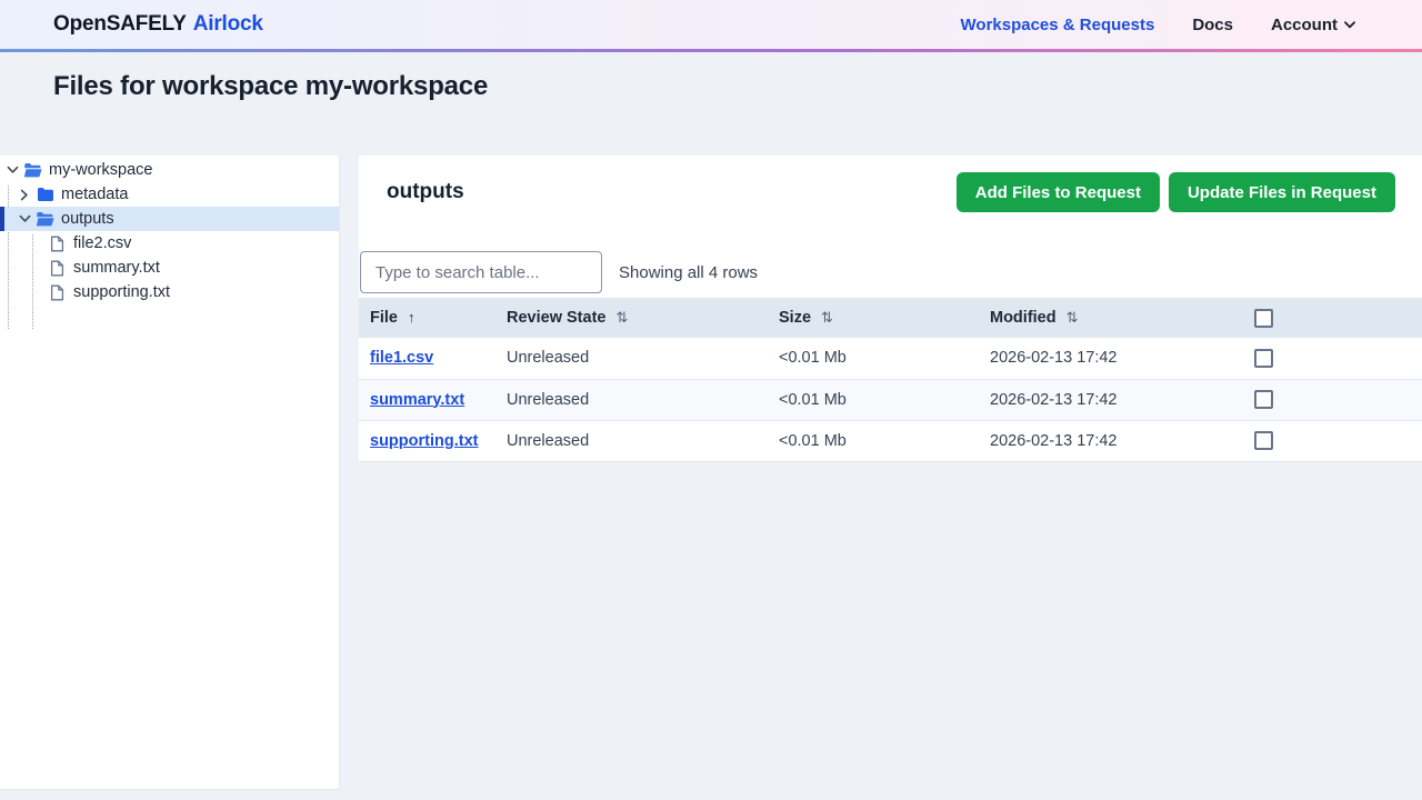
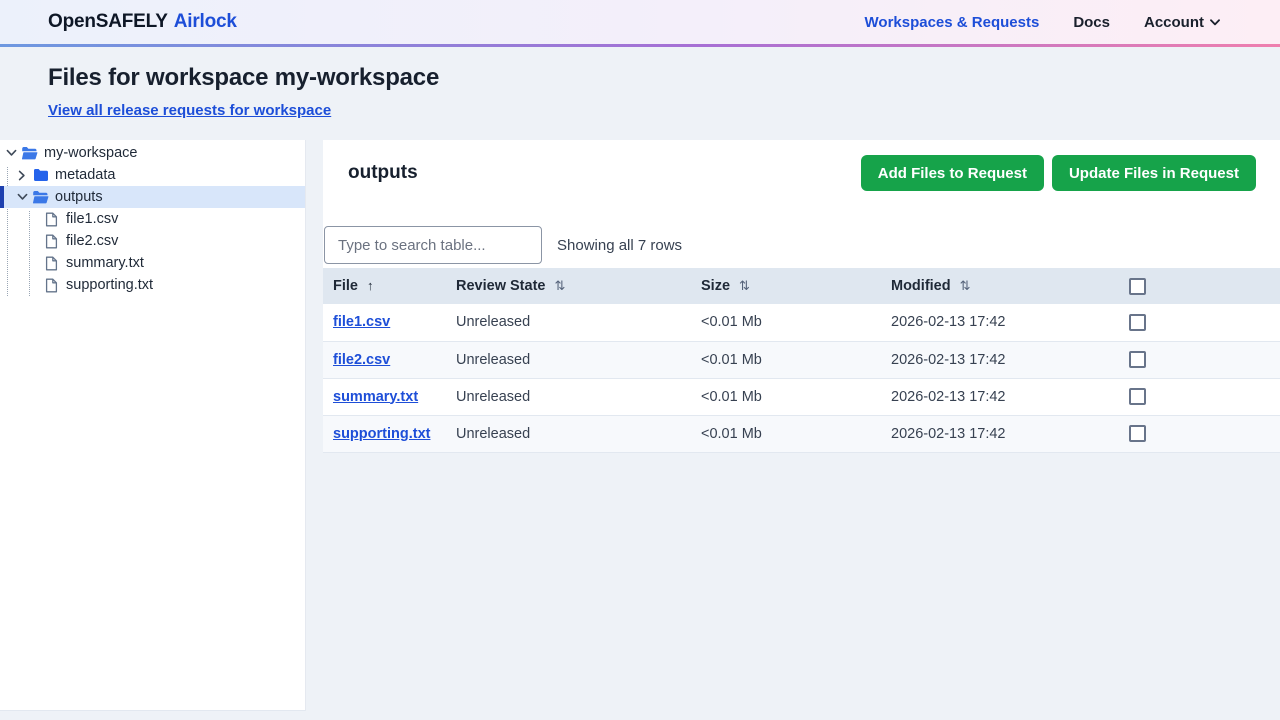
  OpenSAFELY
  Airlock
  Workspaces & Requests
  Docs
  Account
  Files for workspace my-workspace
+ View all release requests for workspace
  my-workspace
  metadata
  outputs
+ file1.csv
  file2.csv
  summary.txt
  supporting.txt
  outputs
  Add Files to Request
  Update Files in Request
  Type to search table...
- Showing all 4 rows
+ Showing all 7 rows
  File ↑	Review State ⇅	Size ⇅	Modified ⇅
  file1.csv	Unreleased	<0.01 Mb	2026-02-13 17:42
+ file2.csv	Unreleased	<0.01 Mb	2026-02-13 17:42
  summary.txt	Unreleased	<0.01 Mb	2026-02-13 17:42
  supporting.txt	Unreleased	<0.01 Mb	2026-02-13 17:42
